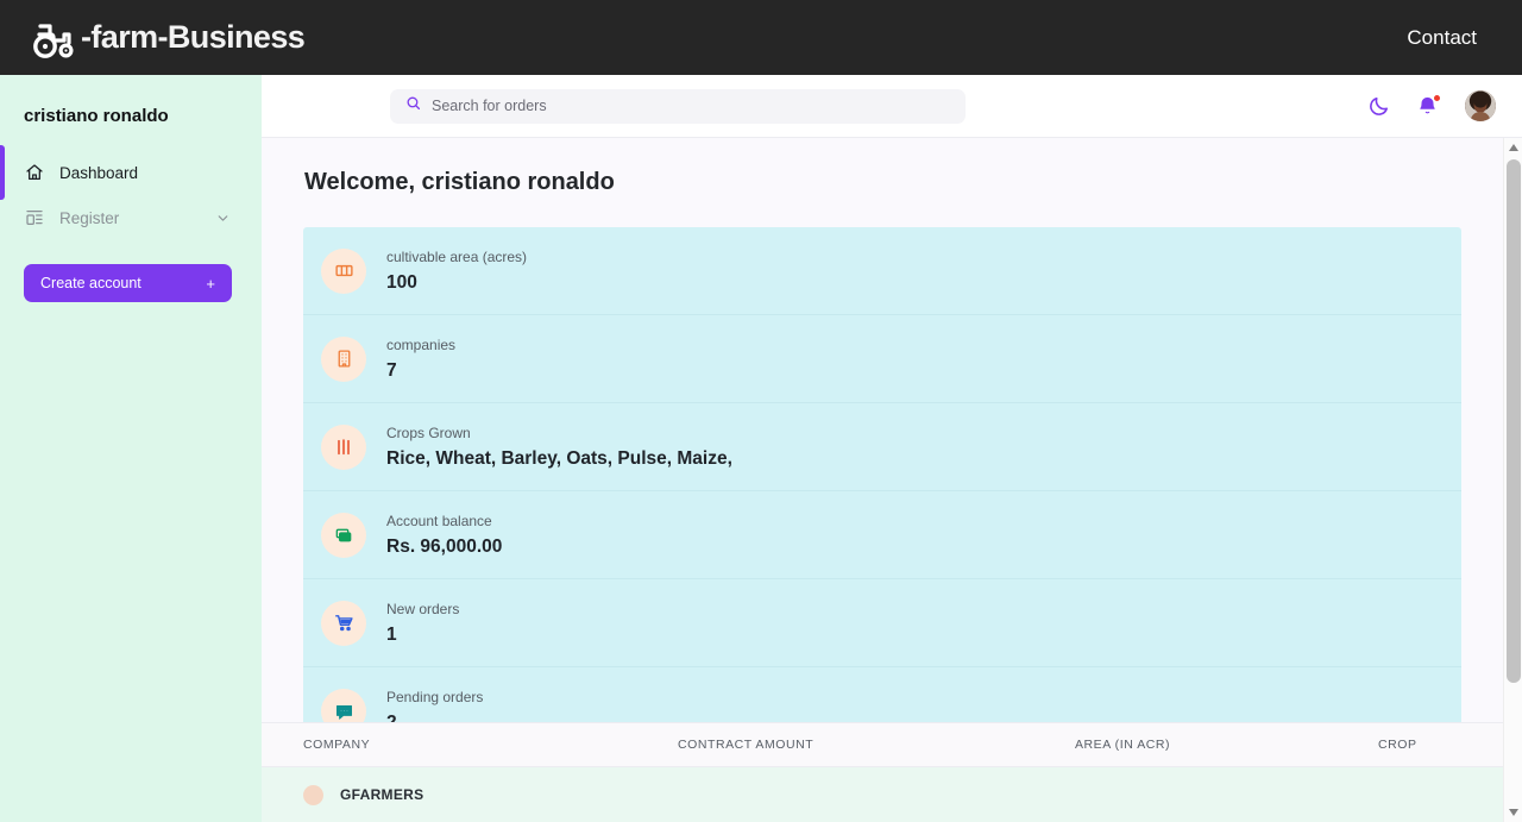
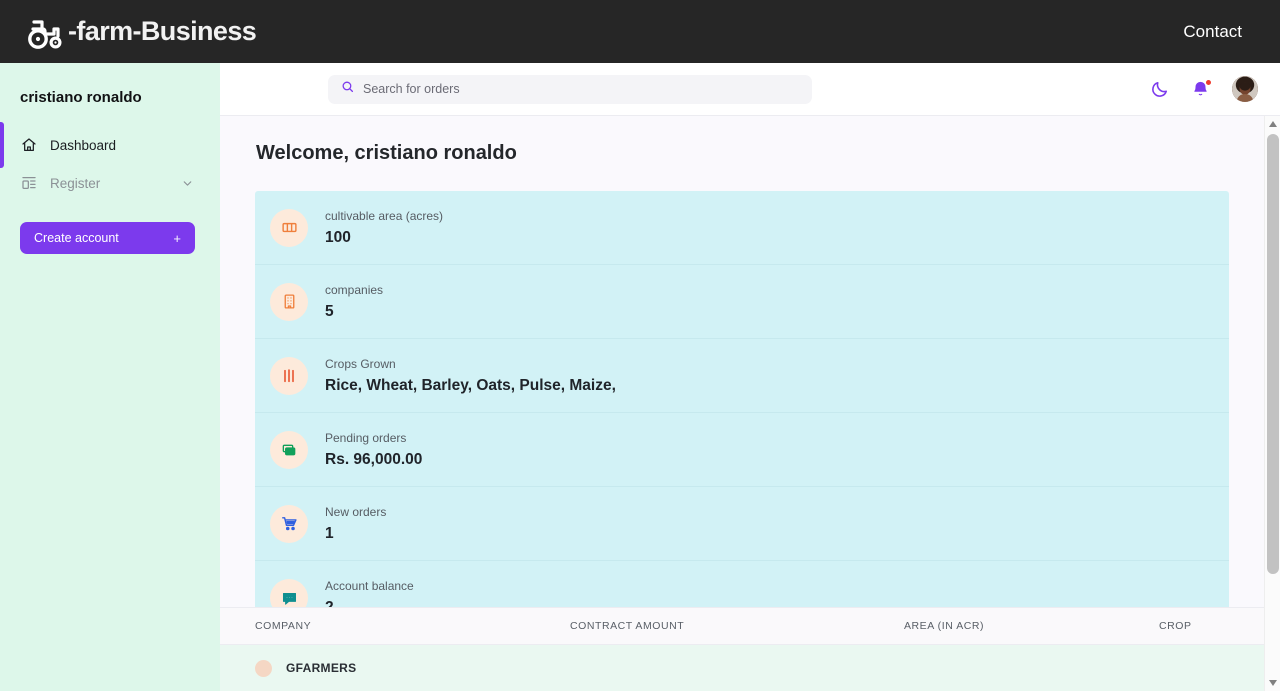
  -farm-Business
  Contact
  cristiano ronaldo
  Dashboard
  Register
  Create account
  +
  Search for orders
  Welcome, cristiano ronaldo
  cultivable area (acres)
  100
  companies
- 7
+ 5
  Crops Grown
  Rice, Wheat, Barley, Oats, Pulse, Maize,
- Account balance
+ Pending orders
  Rs. 96,000.00
  New orders
  1
- Pending orders
+ Account balance
  COMPANY
  CONTRACT AMOUNT
  AREA (IN ACR)
  CROP
  GFARMERS
